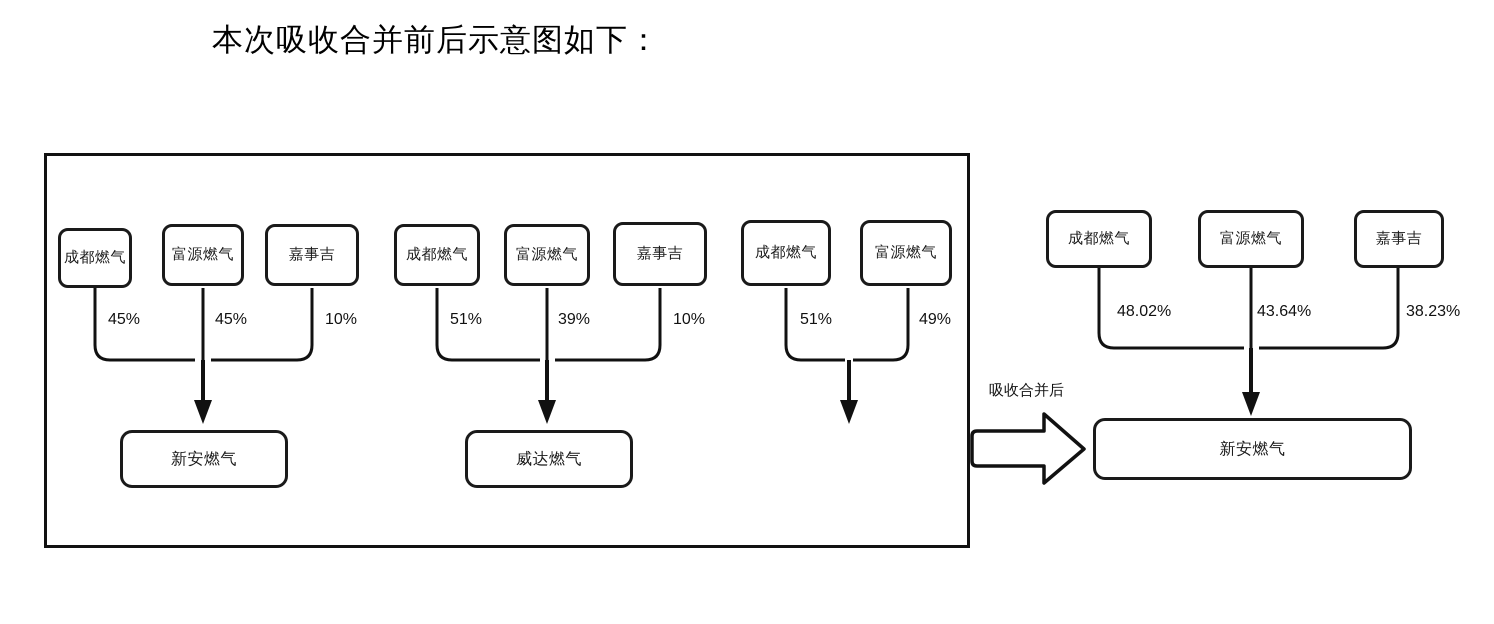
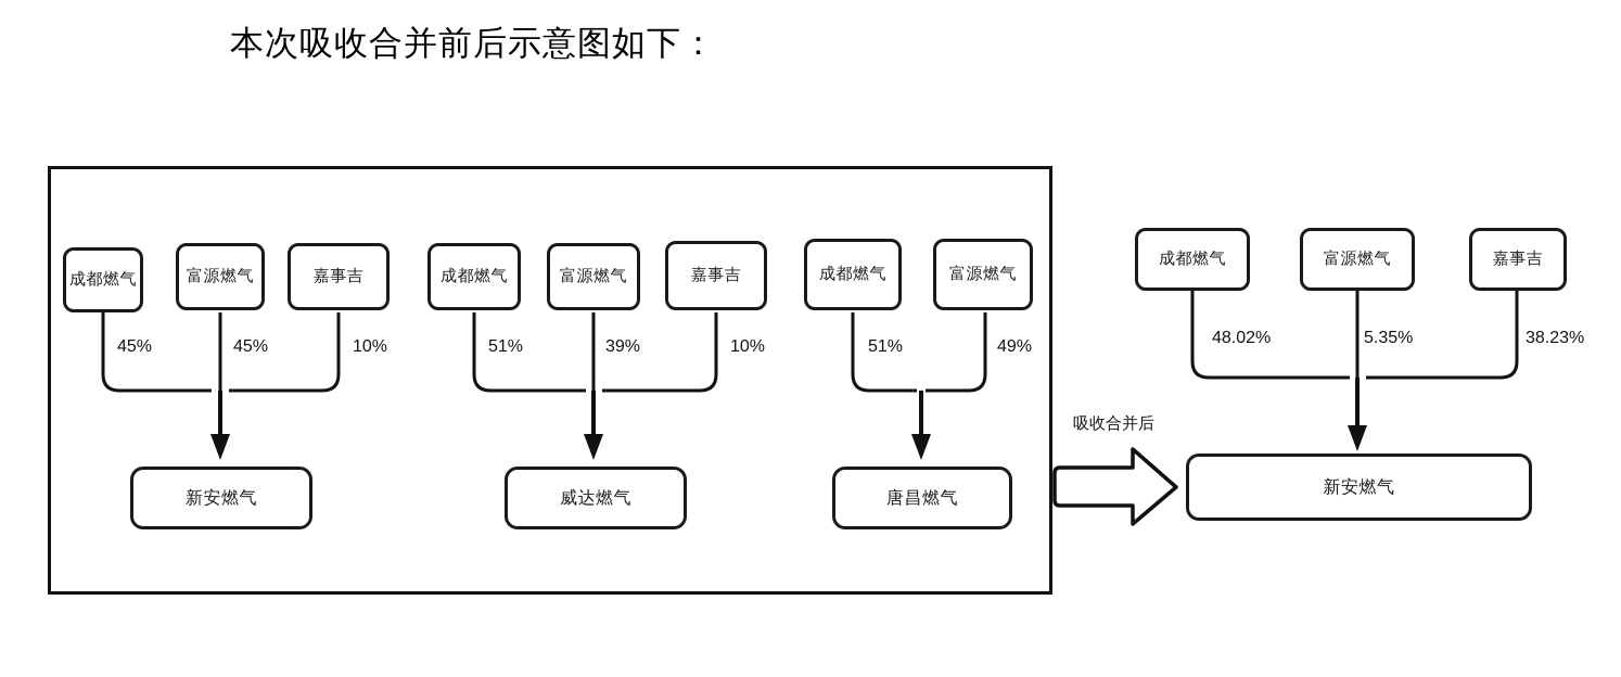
  本次吸收合并前后示意图如下：
  成都燃气
  富源燃气
  嘉事吉
  45%
  45%
  10%
  新安燃气
  成都燃气
  富源燃气
  嘉事吉
  51%
  39%
  10%
  威达燃气
  成都燃气
  富源燃气
  51%
  49%
+ 唐昌燃气
  吸收合并后
  成都燃气
  富源燃气
  嘉事吉
  48.02%
- 43.64%
+ 5.35%
  38.23%
  新安燃气
